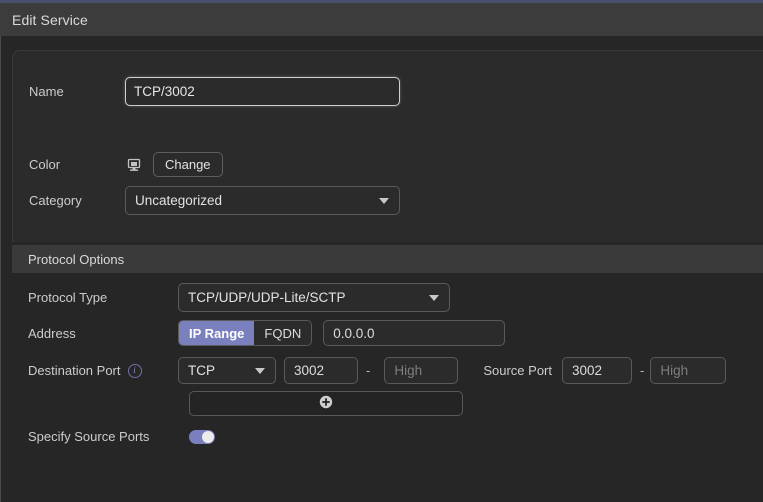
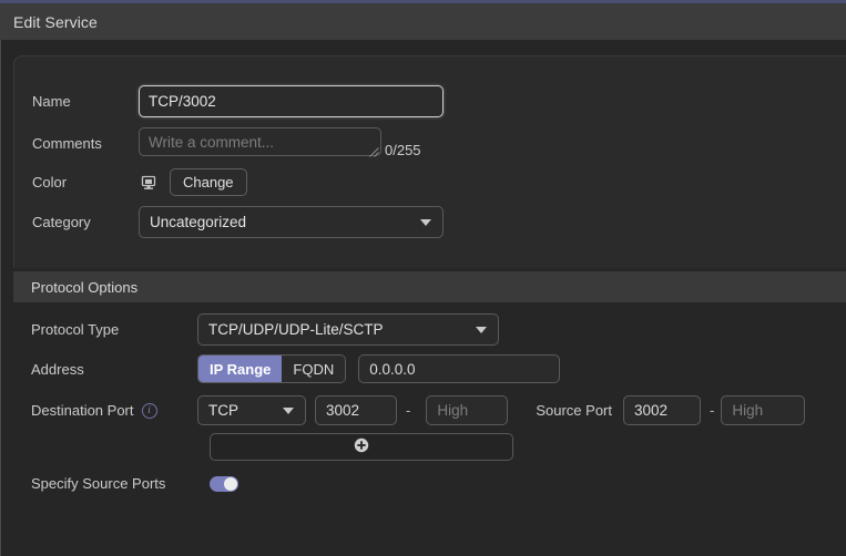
  Edit Service
  Name
  TCP/3002
+ Comments
+ Write a comment...
+ 0/255
  Color
  Change
  Category
  Uncategorized
  Protocol Options
  Protocol Type
  TCP/UDP/UDP-Lite/SCTP
  Address
  IP Range
  FQDN
  0.0.0.0
  Destination Port
  i
  TCP
  3002
  -
  High
  Source Port
  3002
  -
  High
  Specify Source Ports
